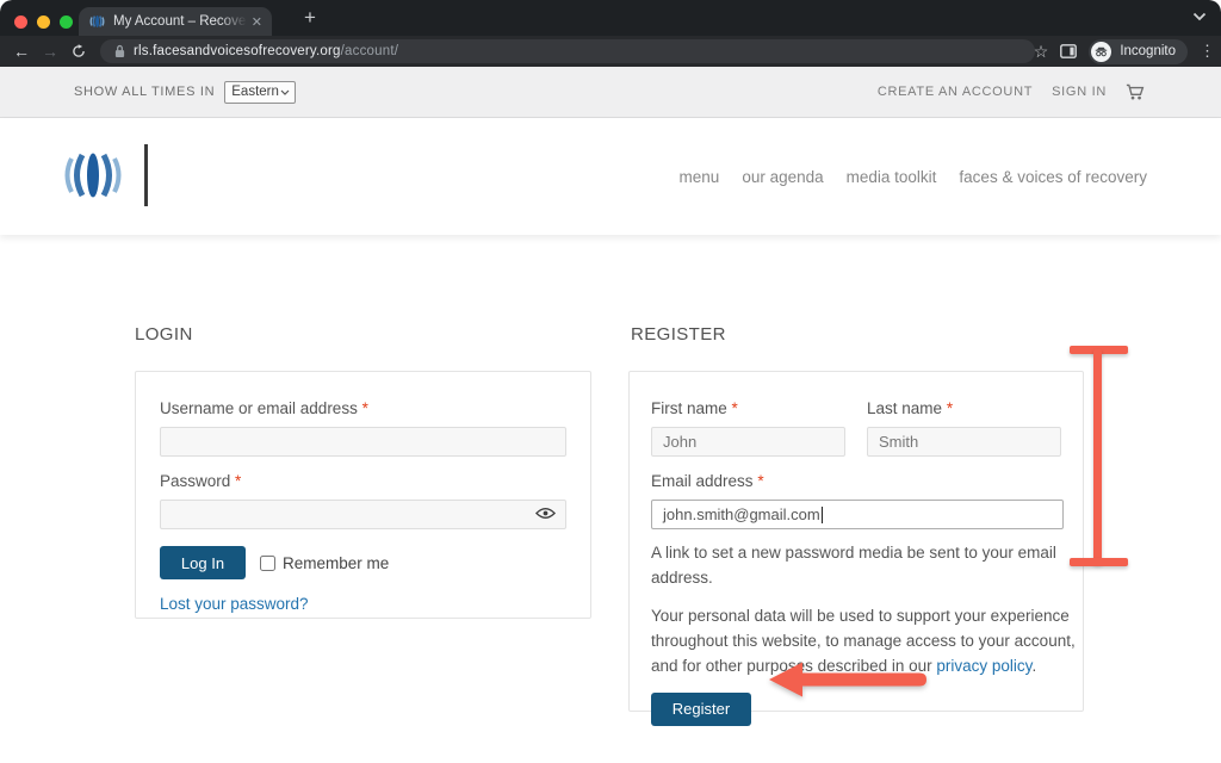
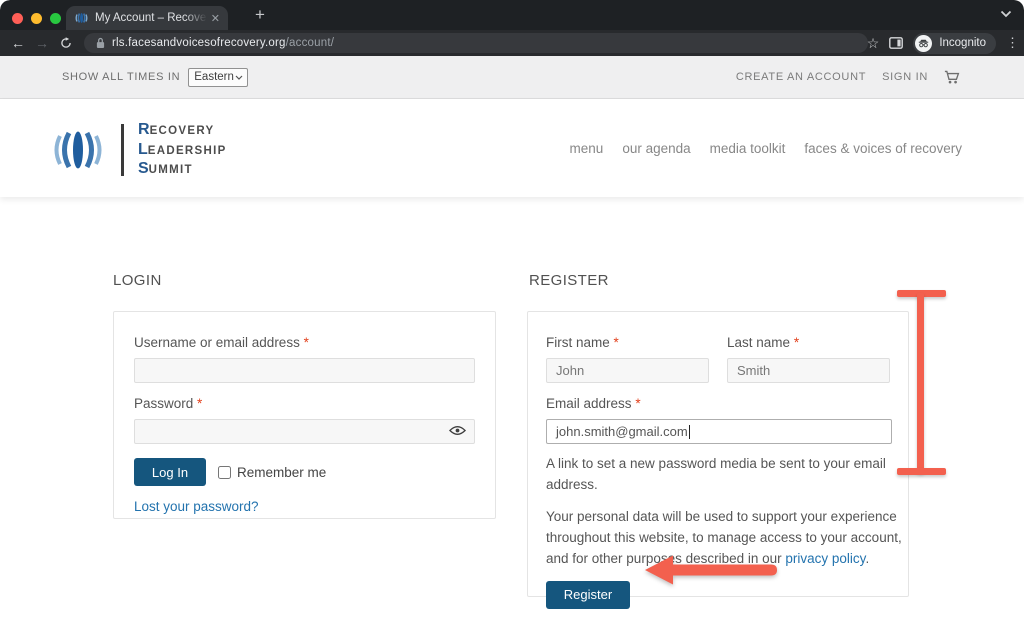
  ✕
  +
  ←
  →
  rls.facesandvoicesofrecovery.org/account/
  ☆
  Incognito
  ⋮
  SHOW ALL TIMES IN
  Eastern
  CREATE AN ACCOUNT
  SIGN IN
+ RECOVERY
+ LEADERSHIP
+ SUMMIT
  menu
  our agenda
  media toolkit
  faces & voices of recovery
  LOGIN
  Username or email address *
  Password *
  Log In
  Remember me
  Lost your password?
  REGISTER
  First name *
  John
  Last name *
  Smith
  Email address *
  john.smith@gmail.com
  A link to set a new password media be sent to your email address.
  Your personal data will be used to support your experience throughout this website, to manage access to your account, and for other purposs described in our privacy policy.
  Register
